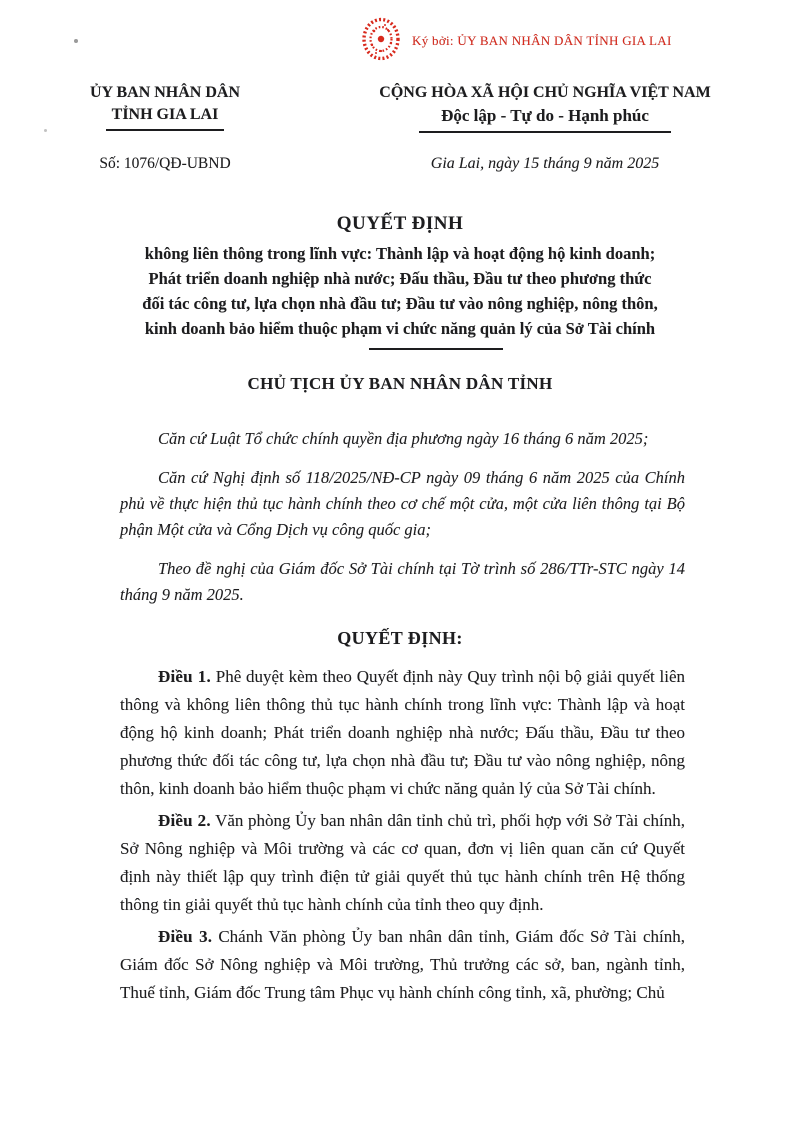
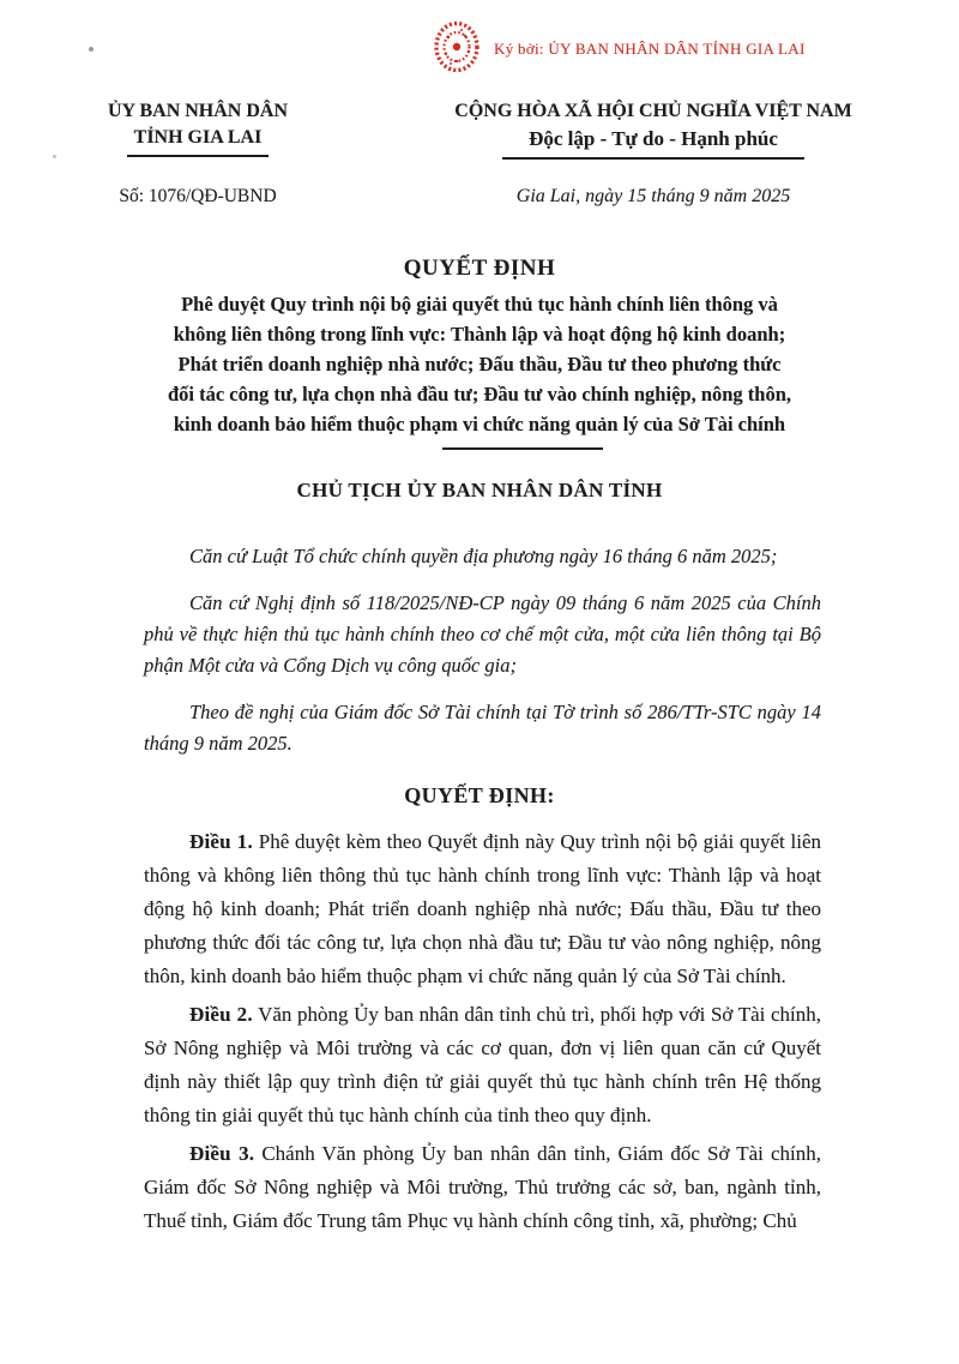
  Ký bởi: ỦY BAN NHÂN DÂN TỈNH GIA LAI
  ỦY BAN NHÂN DÂN
  TỈNH GIA LAI
  CỘNG HÒA XÃ HỘI CHỦ NGHĨA VIỆT NAM
  Độc lập - Tự do - Hạnh phúc
  Số: 1076/QĐ-UBND
  Gia Lai, ngày 15 tháng 9 năm 2025
  QUYẾT ĐỊNH
+ Phê duyệt Quy trình nội bộ giải quyết thủ tục hành chính liên thông và
  không liên thông trong lĩnh vực: Thành lập và hoạt động hộ kinh doanh;
  Phát triển doanh nghiệp nhà nước; Đấu thầu, Đầu tư theo phương thức
- đối tác công tư, lựa chọn nhà đầu tư; Đầu tư vào nông nghiệp, nông thôn,
+ đối tác công tư, lựa chọn nhà đầu tư; Đầu tư vào chính nghiệp, nông thôn,
  kinh doanh bảo hiểm thuộc phạm vi chức năng quản lý của Sở Tài chính
  CHỦ TỊCH ỦY BAN NHÂN DÂN TỈNH
  Căn cứ Luật Tổ chức chính quyền địa phương ngày 16 tháng 6 năm 2025;
  Căn cứ Nghị định số 118/2025/NĐ-CP ngày 09 tháng 6 năm 2025 của Chính phủ về thực hiện thủ tục hành chính theo cơ chế một cửa, một cửa liên thông tại Bộ phận Một cửa và Cổng Dịch vụ công quốc gia;
  Theo đề nghị của Giám đốc Sở Tài chính tại Tờ trình số 286/TTr-STC ngày 14 tháng 9 năm 2025.
  QUYẾT ĐỊNH:
  Điều 1. Phê duyệt kèm theo Quyết định này Quy trình nội bộ giải quyết liên thông và không liên thông thủ tục hành chính trong lĩnh vực: Thành lập và hoạt động hộ kinh doanh; Phát triển doanh nghiệp nhà nước; Đấu thầu, Đầu tư theo phương thức đối tác công tư, lựa chọn nhà đầu tư; Đầu tư vào nông nghiệp, nông thôn, kinh doanh bảo hiểm thuộc phạm vi chức năng quản lý của Sở Tài chính.
  Điều 2. Văn phòng Ủy ban nhân dân tỉnh chủ trì, phối hợp với Sở Tài chính, Sở Nông nghiệp và Môi trường và các cơ quan, đơn vị liên quan căn cứ Quyết định này thiết lập quy trình điện tử giải quyết thủ tục hành chính trên Hệ thống thông tin giải quyết thủ tục hành chính của tỉnh theo quy định.
  Điều 3. Chánh Văn phòng Ủy ban nhân dân tỉnh, Giám đốc Sở Tài chính, Giám đốc Sở Nông nghiệp và Môi trường, Thủ trưởng các sở, ban, ngành tỉnh, Thuế tỉnh, Giám đốc Trung tâm Phục vụ hành chính công tỉnh, xã, phường; Chủ
